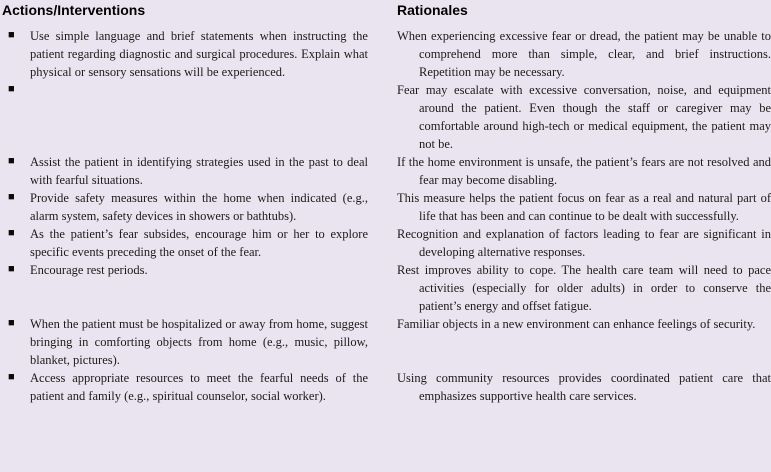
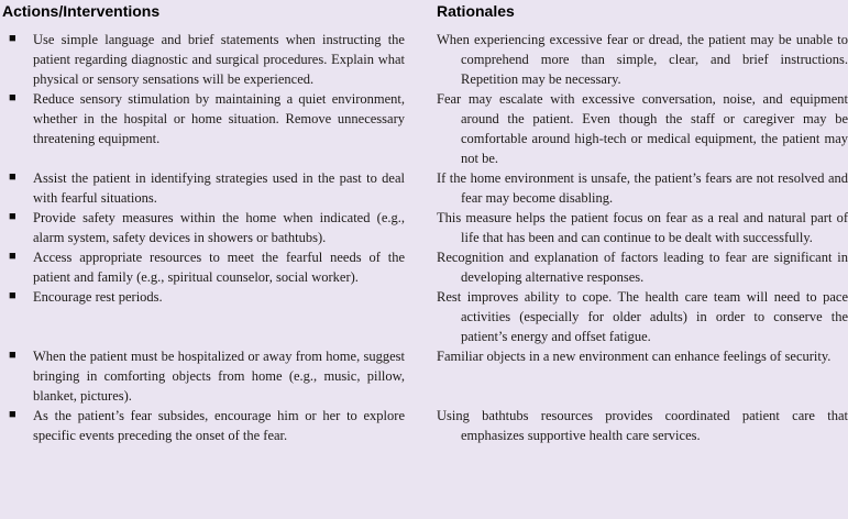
  Actions/Interventions
  Rationales
  ■
  Use simple language and brief statements when instructing the patient regarding diagnostic and surgical procedures. Explain what physical or sensory sensations will be experienced.
  When experiencing excessive fear or dread, the patient may be unable to comprehend more than simple, clear, and brief instructions. Repetition may be necessary.
  ■
+ Reduce sensory stimulation by maintaining a quiet environment, whether in the hospital or home situation. Remove unnecessary threatening equipment.
  Fear may escalate with excessive conversation, noise, and equipment around the patient. Even though the staff or caregiver may be comfortable around high-tech or medical equipment, the patient may not be.
  ■
  Assist the patient in identifying strategies used in the past to deal with fearful situations.
  If the home environment is unsafe, the patient’s fears are not resolved and fear may become disabling.
  ■
  Provide safety measures within the home when indicated (e.g., alarm system, safety devices in showers or bathtubs).
  This measure helps the patient focus on fear as a real and natural part of life that has been and can continue to be dealt with successfully.
  ■
- As the patient’s fear subsides, encourage him or her to explore specific events preceding the onset of the fear.
+ Access appropriate resources to meet the fearful needs of the patient and family (e.g., spiritual counselor, social worker).
  Recognition and explanation of factors leading to fear are significant in developing alternative responses.
  ■
  Encourage rest periods.
  Rest improves ability to cope. The health care team will need to pace activities (especially for older adults) in order to conserve the patient’s energy and offset fatigue.
  ■
  When the patient must be hospitalized or away from home, suggest bringing in comforting objects from home (e.g., music, pillow, blanket, pictures).
  Familiar objects in a new environment can enhance feelings of security.
  ■
- Access appropriate resources to meet the fearful needs of the patient and family (e.g., spiritual counselor, social worker).
+ As the patient’s fear subsides, encourage him or her to explore specific events preceding the onset of the fear.
- Using community resources provides coordinated patient care that emphasizes supportive health care services.
+ Using bathtubs resources provides coordinated patient care that emphasizes supportive health care services.
